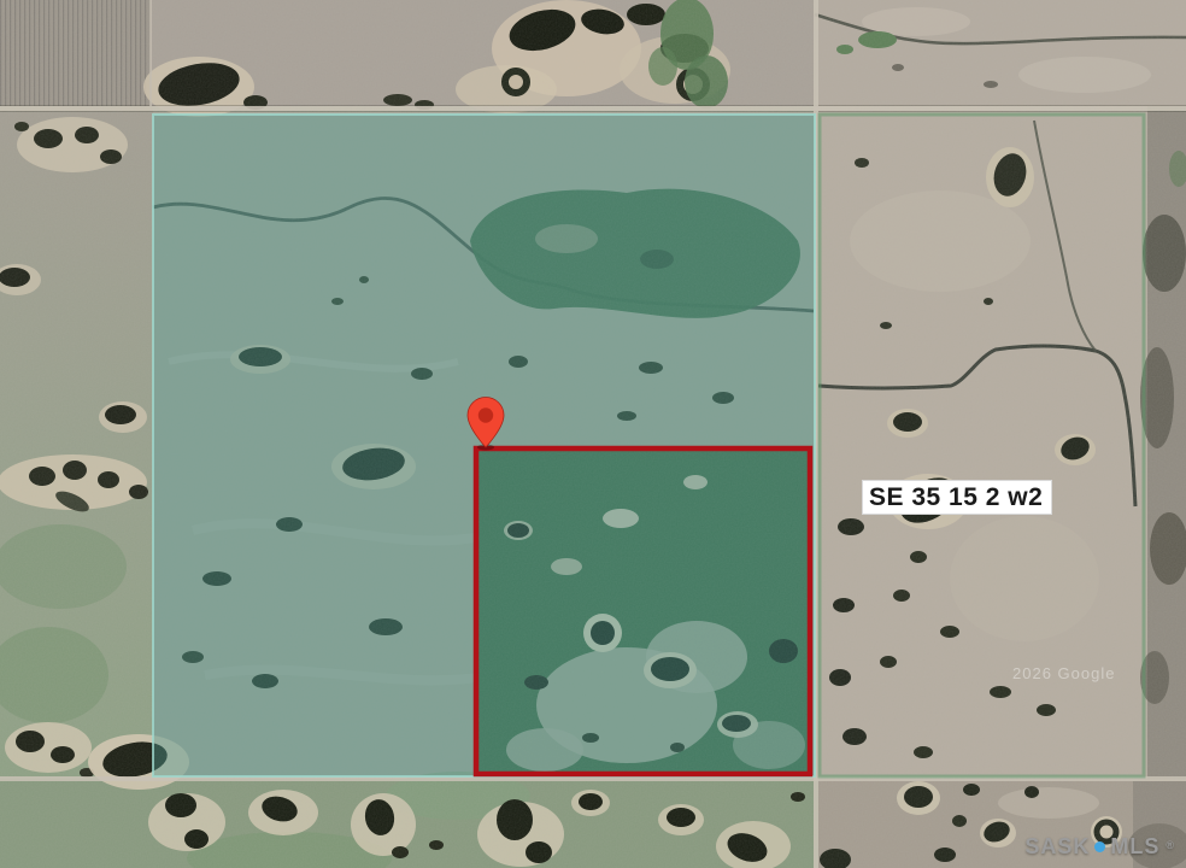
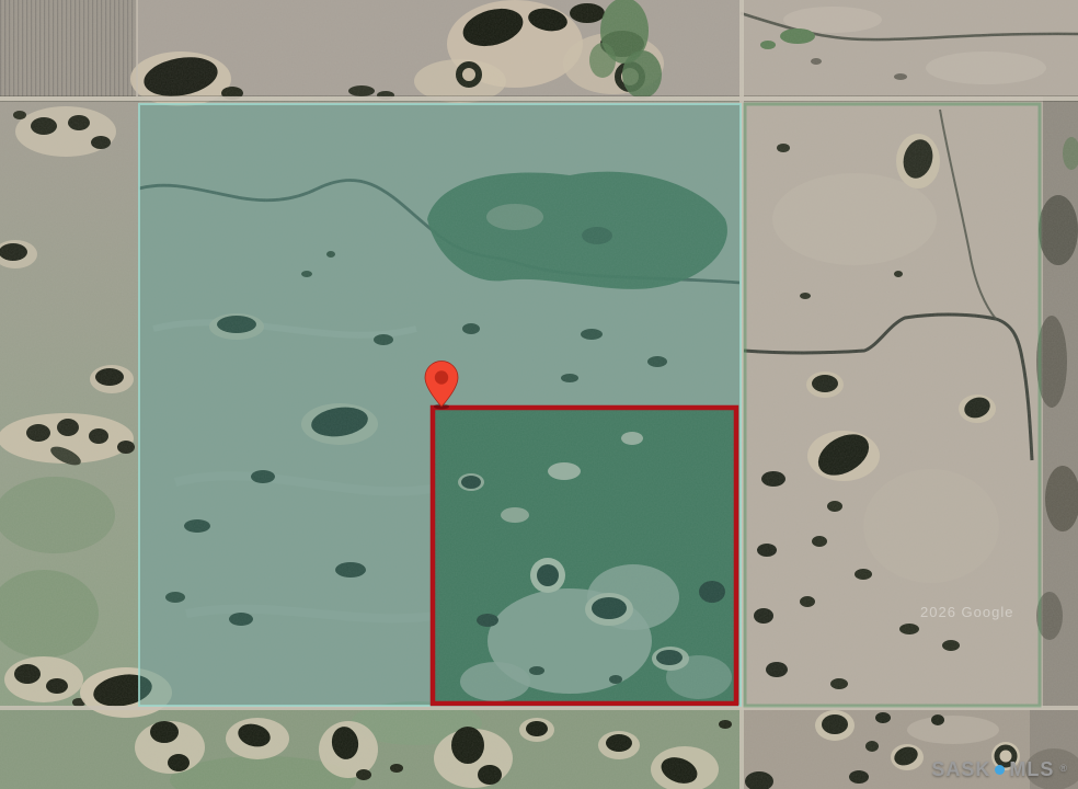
- SE 35 15 2 w2
  2026 Google
  SASK
  MLS
  ®
